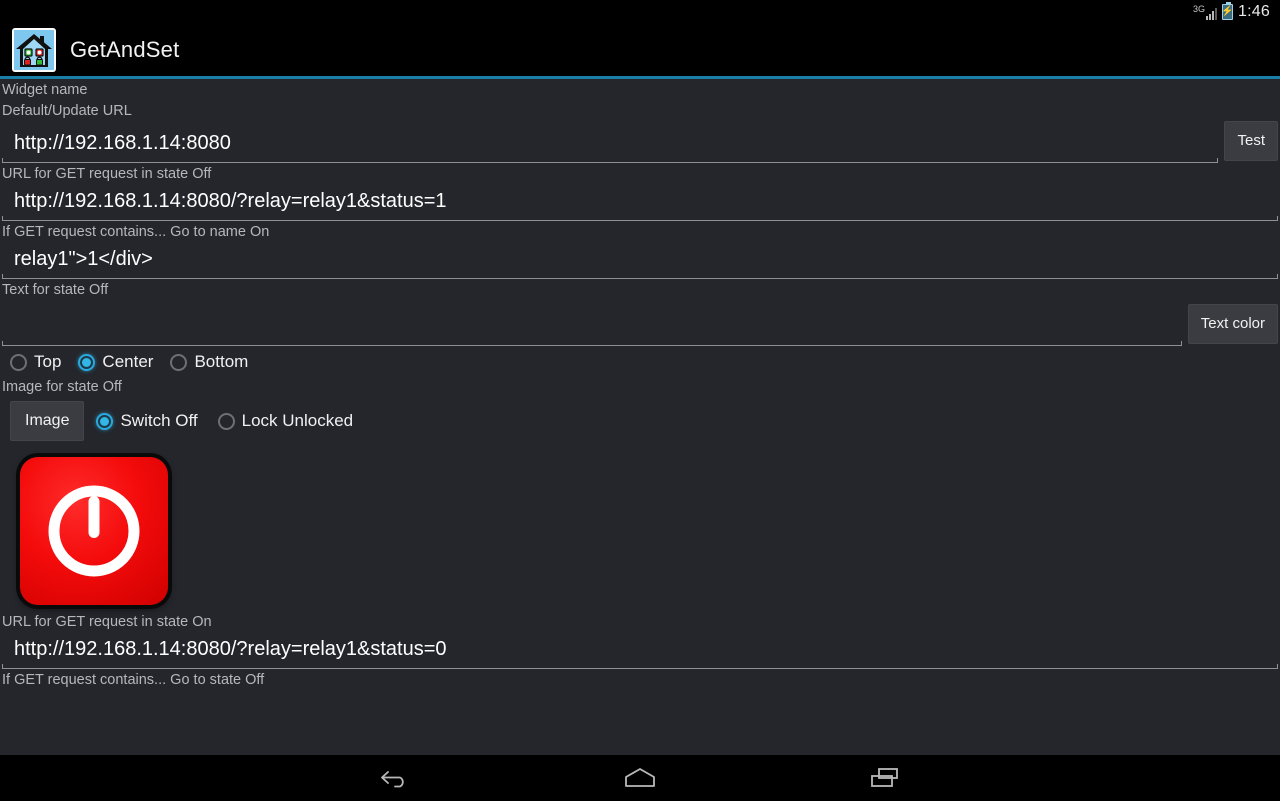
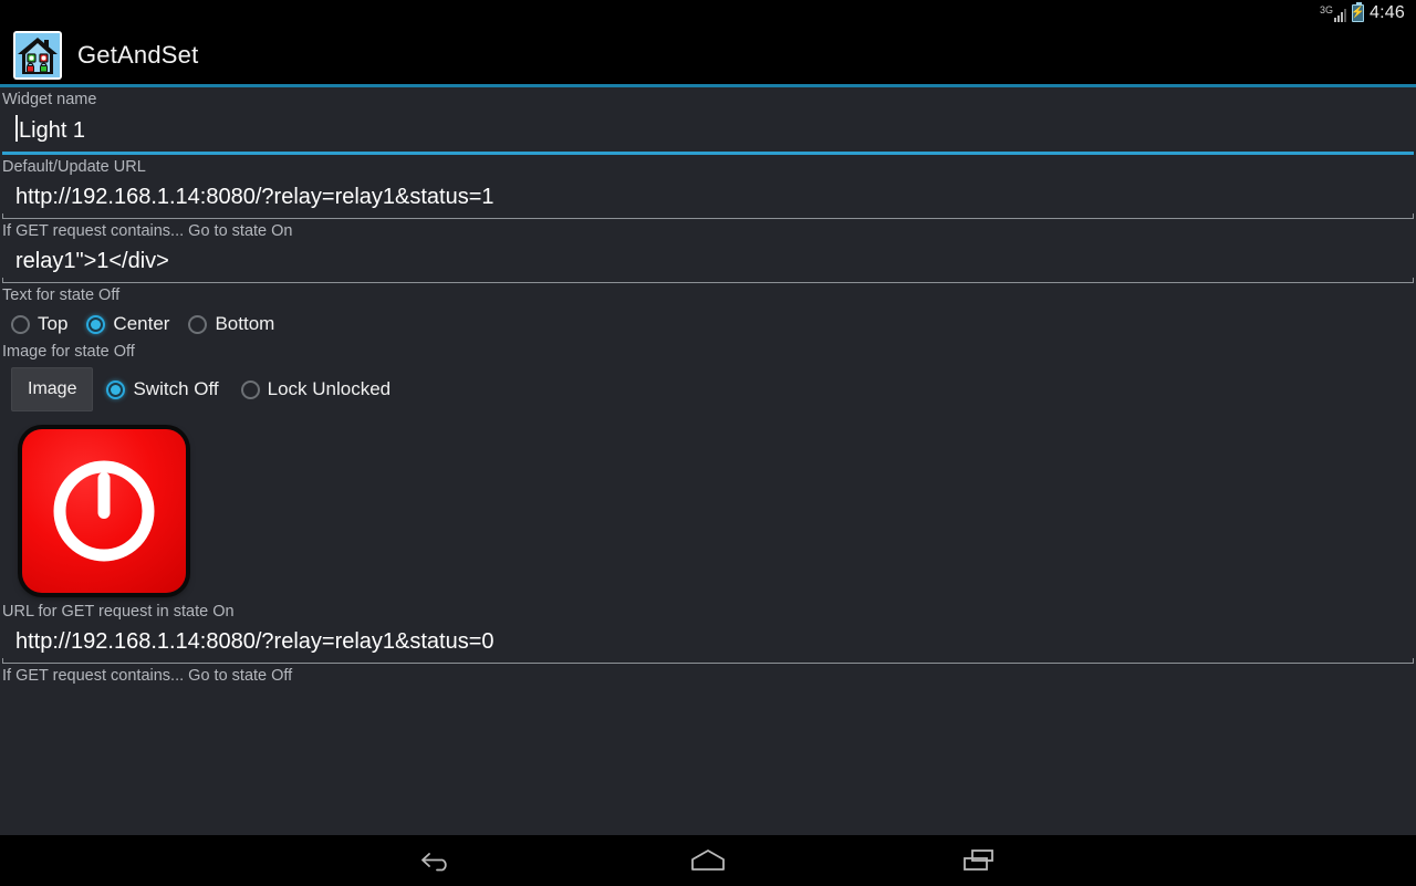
  3G
  ⚡
- 1:46
+ 4:46
  GetAndSet
  Widget name
+ Light 1
  Default/Update URL
- http://192.168.1.14:8080
- Test
- URL for GET request in state Off
  http://192.168.1.14:8080/?relay=relay1&status=1
- If GET request contains... Go to name On
+ If GET request contains... Go to state On
  relay1">1</div>
  Text for state Off
- Text color
  Top
  Center
  Bottom
  Image for state Off
  Image
  Switch Off
  Lock Unlocked
  URL for GET request in state On
  http://192.168.1.14:8080/?relay=relay1&status=0
  If GET request contains... Go to state Off
